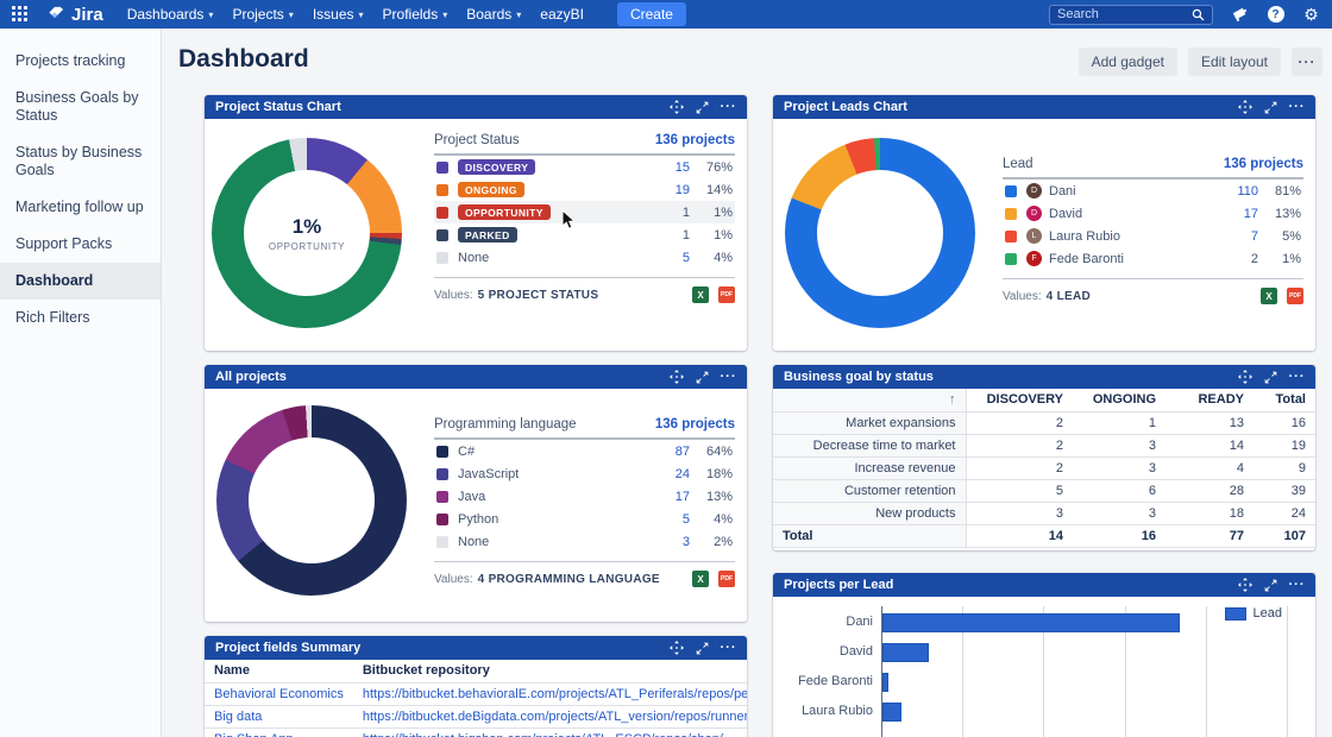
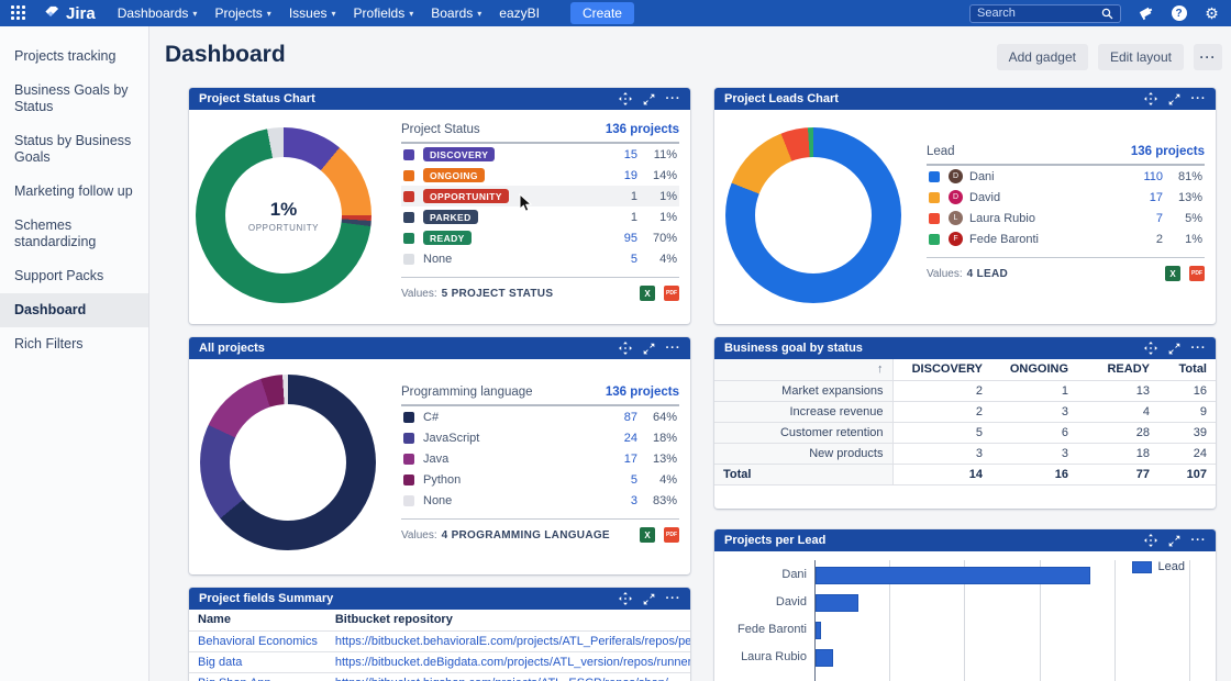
  Jira
  Dashboards
  ▾
  Projects
  ▾
  Issues
  ▾
  Profields
  ▾
  Boards
  ▾
  eazyBI
  Create
  Search
  ?
  ⚙
  Projects tracking
  Business Goals by Status
  Status by Business Goals
  Marketing follow up
+ Schemes standardizing
  Support Packs
  Dashboard
  Rich Filters
  Dashboard
  Add gadget
  Edit layout
  ···
  Project Status Chart
  ···
  1%
  OPPORTUNITY
  Project Status
  136 projects
  DISCOVERY
  15
- 76%
+ 11%
  ONGOING
  19
  14%
  OPPORTUNITY
  1
  1%
  PARKED
  1
  1%
+ READY
+ 95
+ 70%
  None
  5
  4%
  Values:
  5 PROJECT STATUS
  X
  Project Leads Chart
  ···
  Lead
  136 projects
  Dani
  110
  81%
  David
  17
  13%
  Laura Rubio
  7
  5%
  Fede Baronti
  2
  1%
  Values:
  4 LEAD
  X
  All projects
  ···
  Programming language
  136 projects
  C#
  87
  64%
  JavaScript
  24
  18%
  Java
  17
  13%
  Python
  5
  4%
  None
  3
- 2%
+ 83%
  Values:
  4 PROGRAMMING LANGUAGE
  X
  Business goal by status
  ···
  ↑	DISCOVERY	ONGOING	READY	Total
  Market expansions	2	1	13	16
- Decrease time to market	2	3	14	19
  Increase revenue	2	3	4	9
  Customer retention	5	6	28	39
  New products	3	3	18	24
  Total	14	16	77	107
  Project fields Summary
  ···
  Name	Bitbucket repository
  Behavioral Economics	https://bitbucket.behavioralE.com/projects/ATL_Periferals/repos/pe
  Big data	https://bitbucket.deBigdata.com/projects/ATL_version/repos/runner
  Projects per Lead
  ···
  Lead
  Dani
  David
  Fede Baronti
  Laura Rubio
